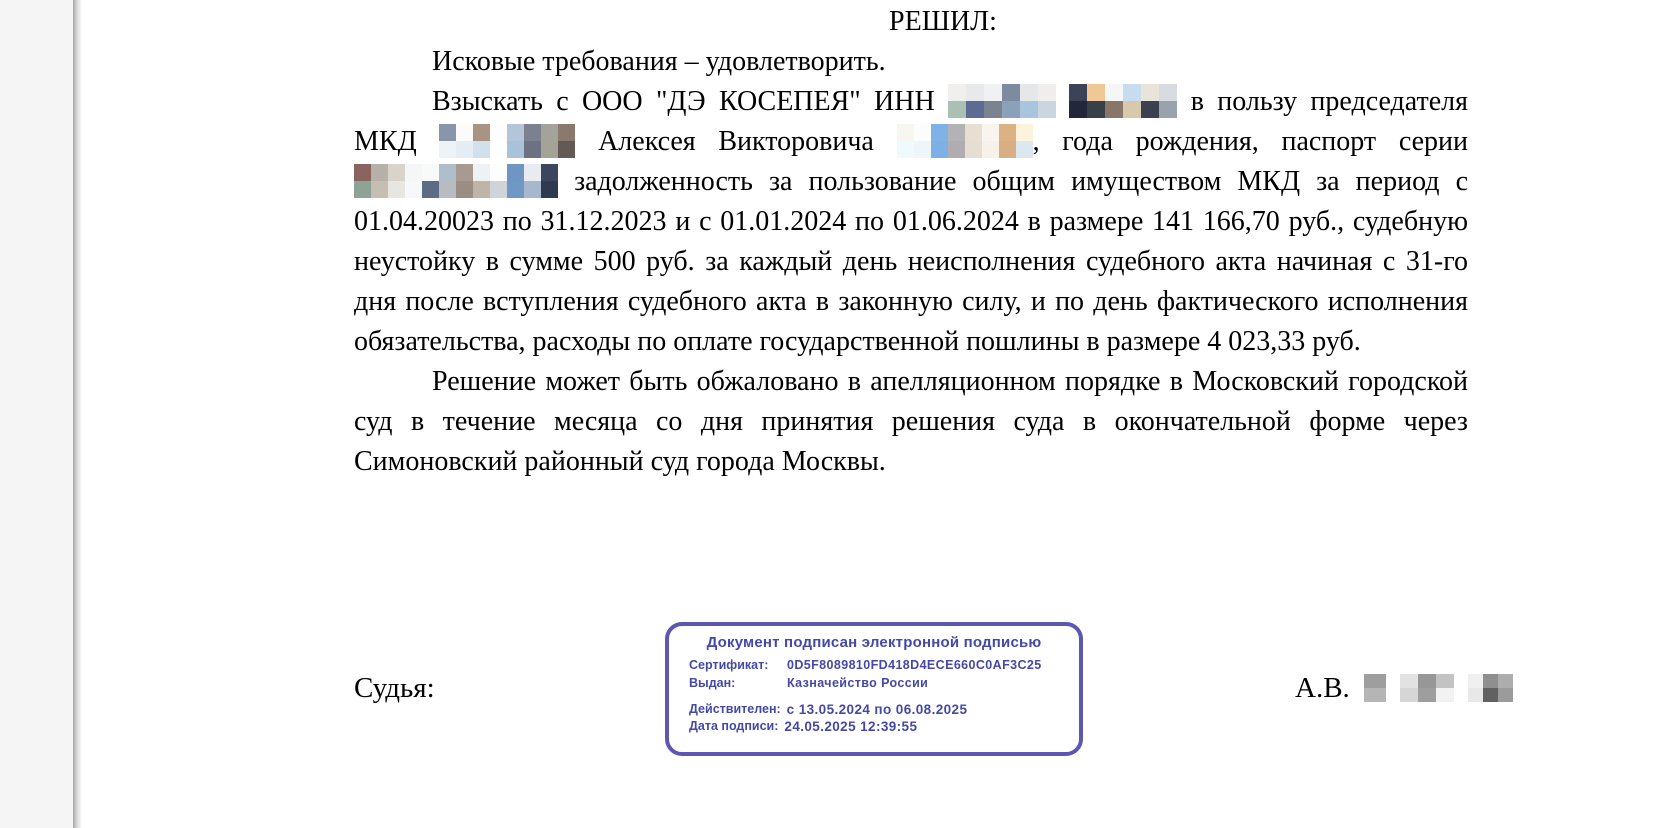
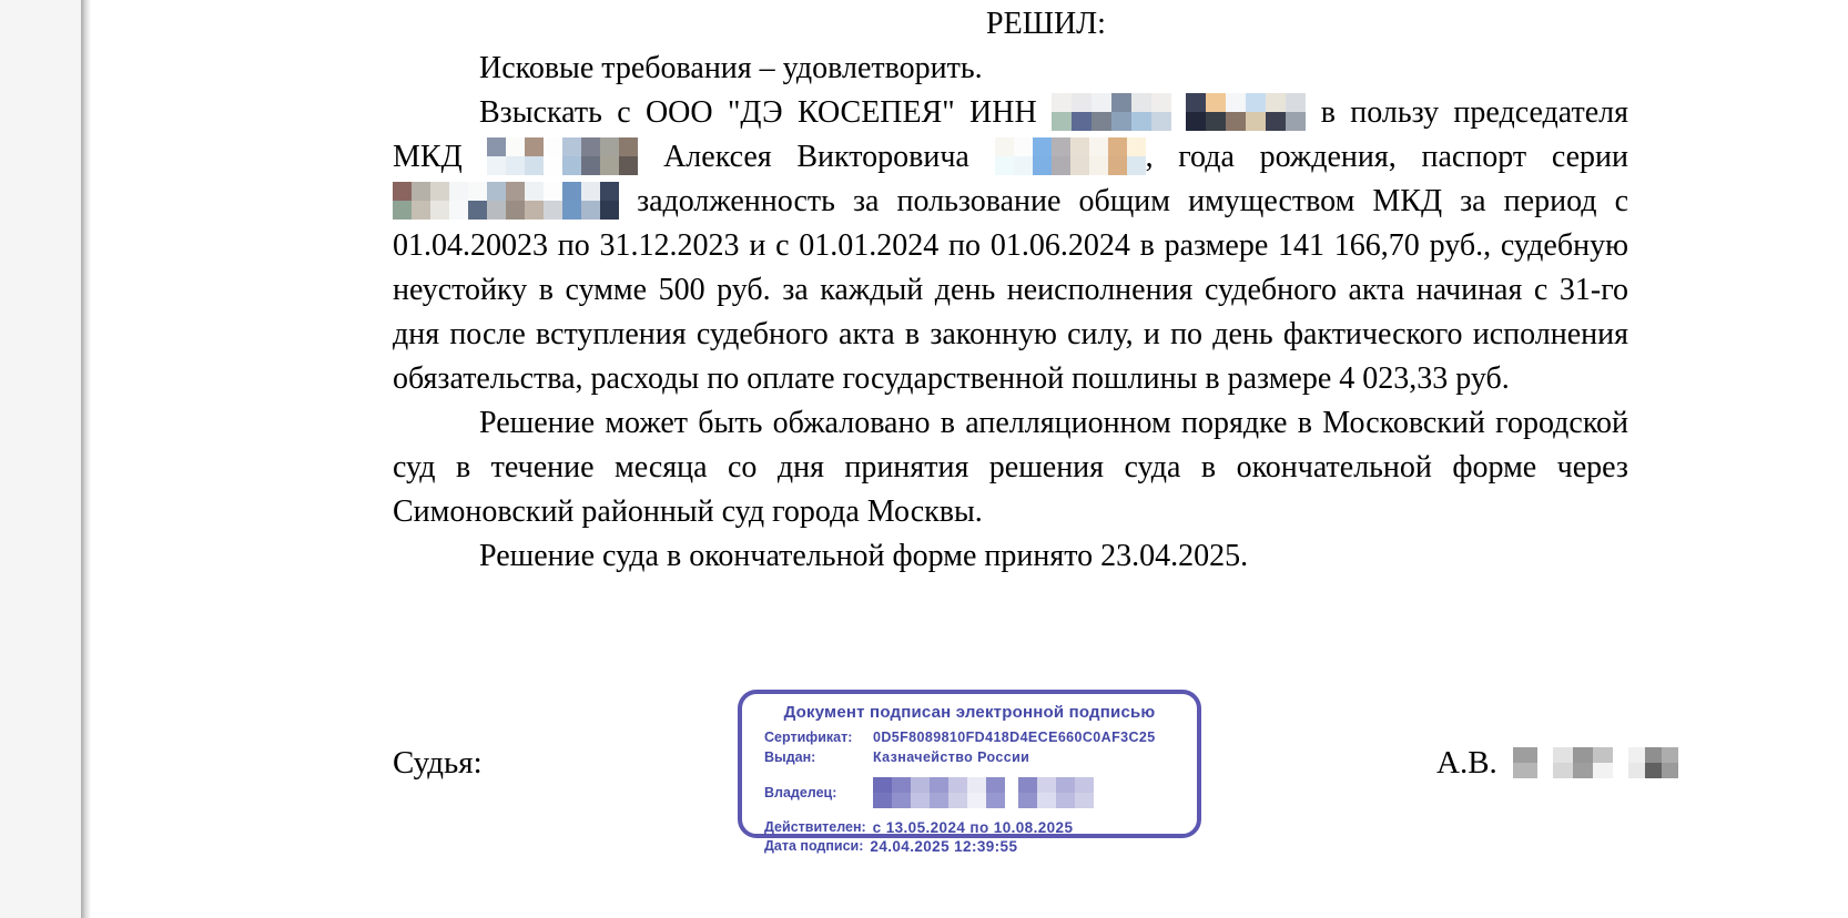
  РЕШИЛ:
  Исковые требования – удовлетворить.
  Взыскать с ООО "ДЭ КОСЕПЕЯ" ИНН в пользу председателя МКД Алексея Викторовича , года рождения, паспорт серии задолженность за пользование общим имуществом МКД за период с 01.04.20023 по 31.12.2023 и с 01.01.2024 по 01.06.2024 в размере 141 166,70 руб., судебную неустойку в сумме 500 руб. за каждый день неисполнения судебного акта начиная с 31-го дня после вступления судебного акта в законную силу, и по день фактического исполнения обязательства, расходы по оплате государственной пошлины в размере 4 023,33 руб.
  Решение может быть обжаловано в апелляционном порядке в Московский городской суд в течение месяца со дня принятия решения суда в окончательной форме через Симоновский районный суд города Москвы.
+ Решение суда в окончательной форме принято 23.04.2025.
  Судья:
  А.В.
  Документ подписан электронной подписью
  Сертификат:
  0D5F8089810FD418D4ECE660C0AF3C25
  Выдан:
  Казначейство России
+ Владелец:
  Действителен:
- с 13.05.2024 по 06.08.2025
+ с 13.05.2024 по 10.08.2025
  Дата подписи:
- 24.05.2025 12:39:55
+ 24.04.2025 12:39:55
